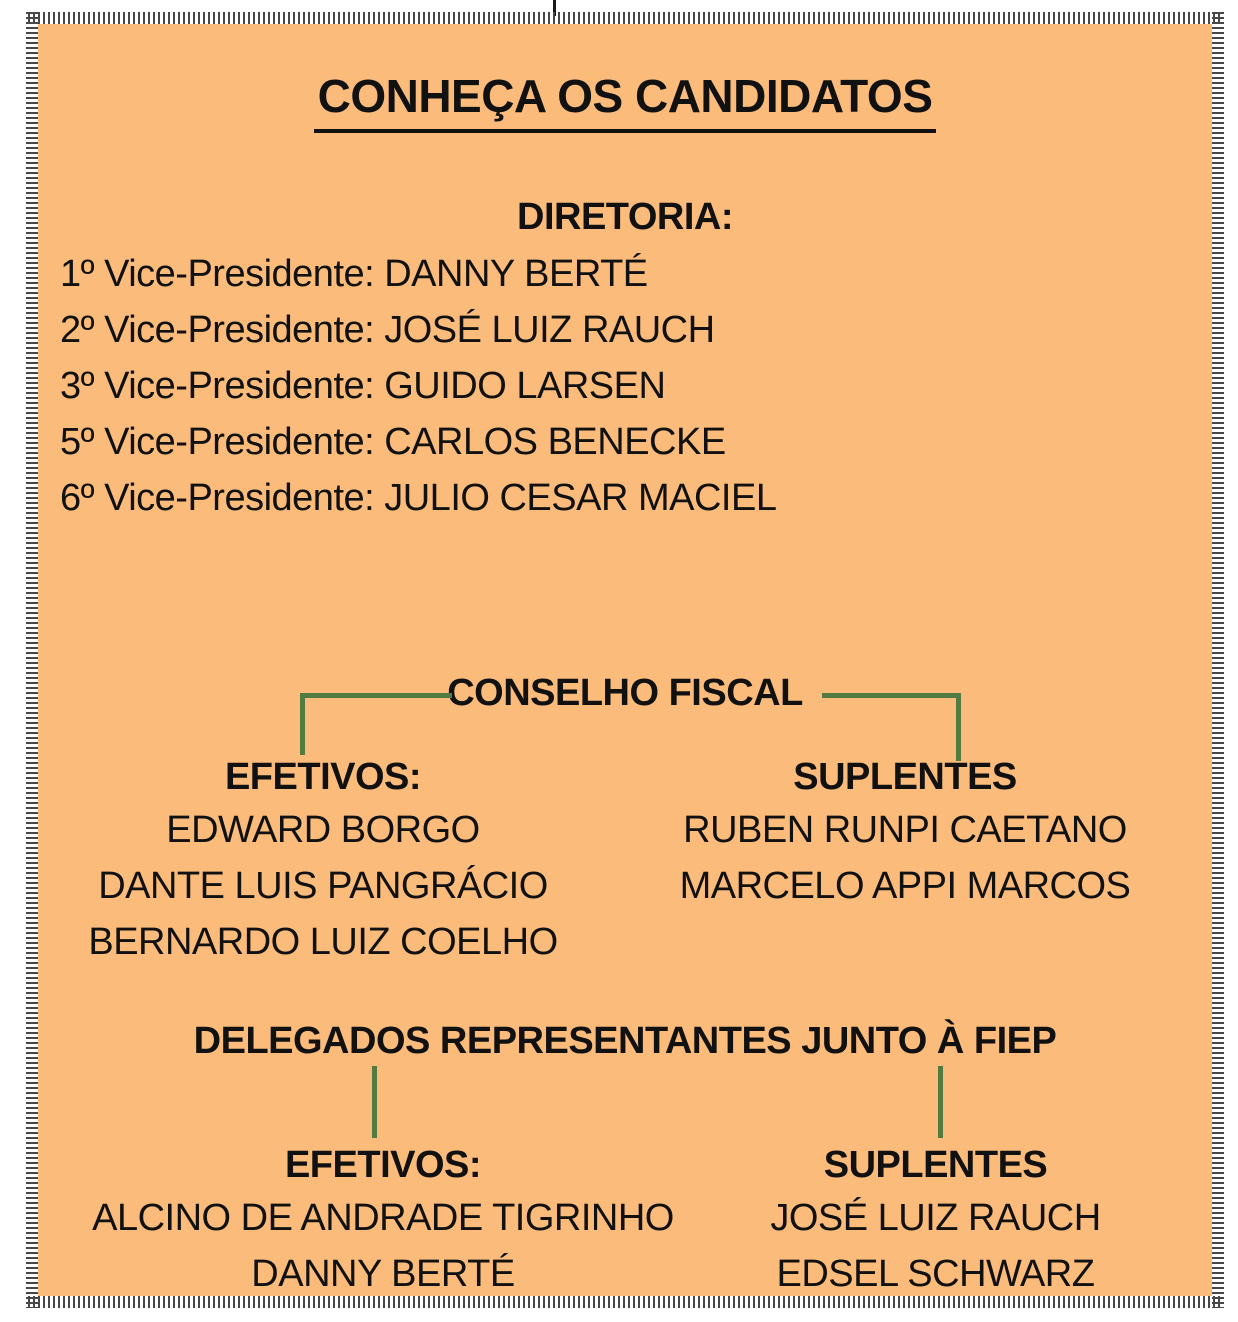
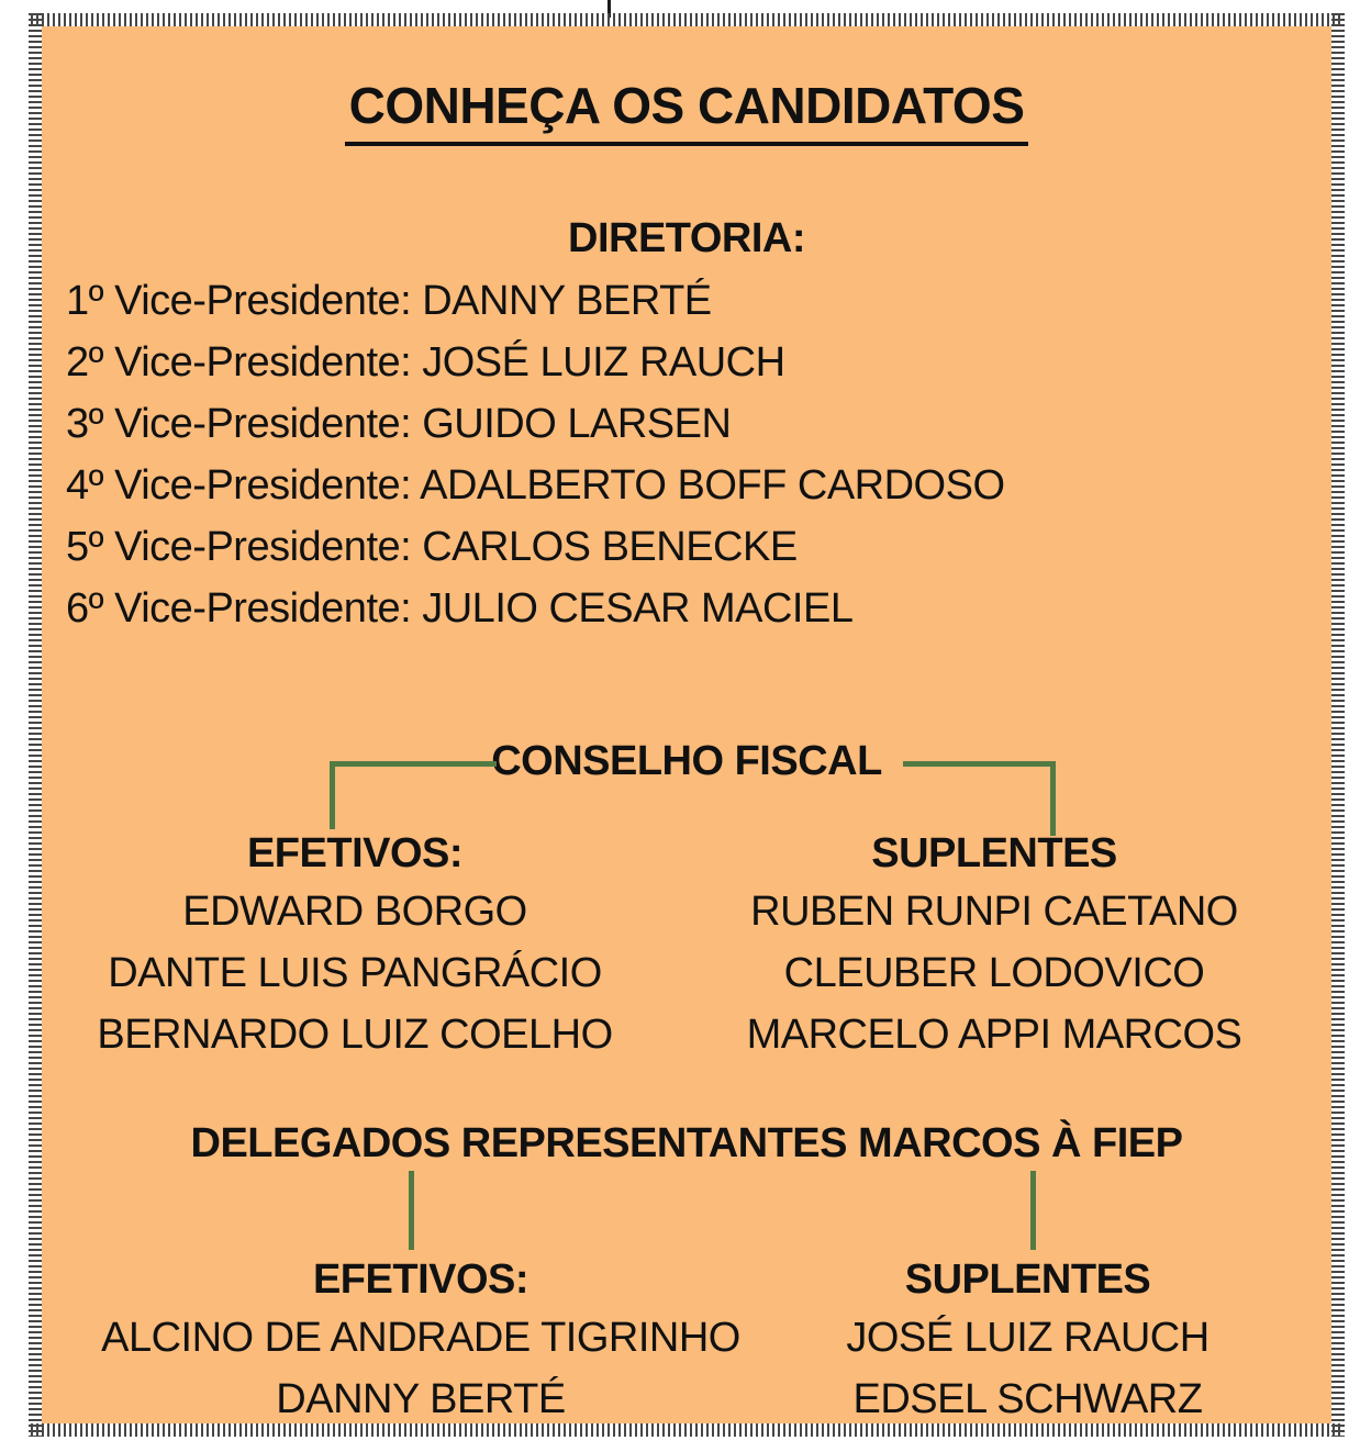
  CONHEÇA OS CANDIDATOS
  DIRETORIA:
  1º Vice-Presidente: DANNY BERTÉ
  2º Vice-Presidente: JOSÉ LUIZ RAUCH
  3º Vice-Presidente: GUIDO LARSEN
+ 4º Vice-Presidente: ADALBERTO BOFF CARDOSO
  5º Vice-Presidente: CARLOS BENECKE
  6º Vice-Presidente: JULIO CESAR MACIEL
  CONSELHO FISCAL
  EFETIVOS:
  EDWARD BORGO
  DANTE LUIS PANGRÁCIO
  BERNARDO LUIZ COELHO
  SUPLENTES
  RUBEN RUNPI CAETANO
+ CLEUBER LODOVICO
  MARCELO APPI MARCOS
- DELEGADOS REPRESENTANTES JUNTO À FIEP
+ DELEGADOS REPRESENTANTES MARCOS À FIEP
  EFETIVOS:
  ALCINO DE ANDRADE TIGRINHO
  DANNY BERTÉ
  SUPLENTES
  JOSÉ LUIZ RAUCH
  EDSEL SCHWARZ
